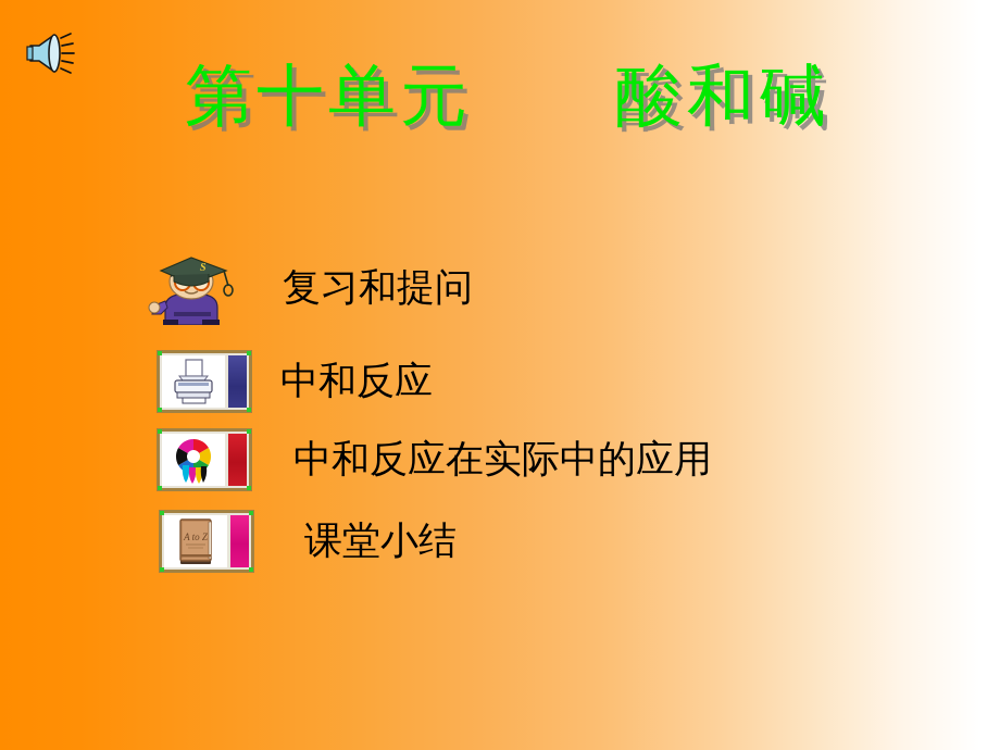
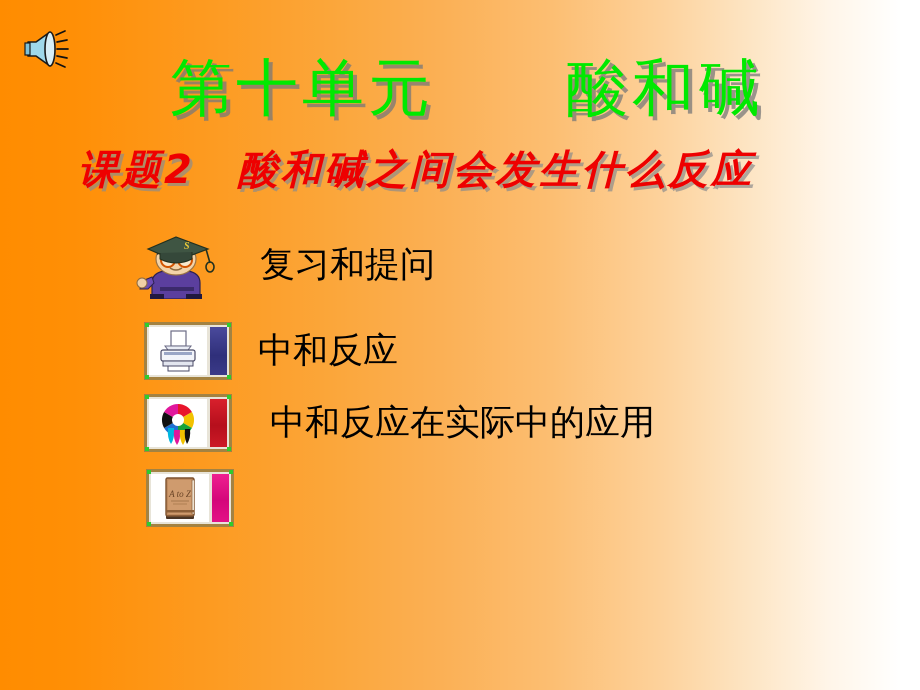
  第十单元 酸和碱
+ 课题2 酸和碱之间会发生什么反应
  S
  复习和提问
  中和反应
  中和反应在实际中的应用
  A to Z
- 课堂小结
